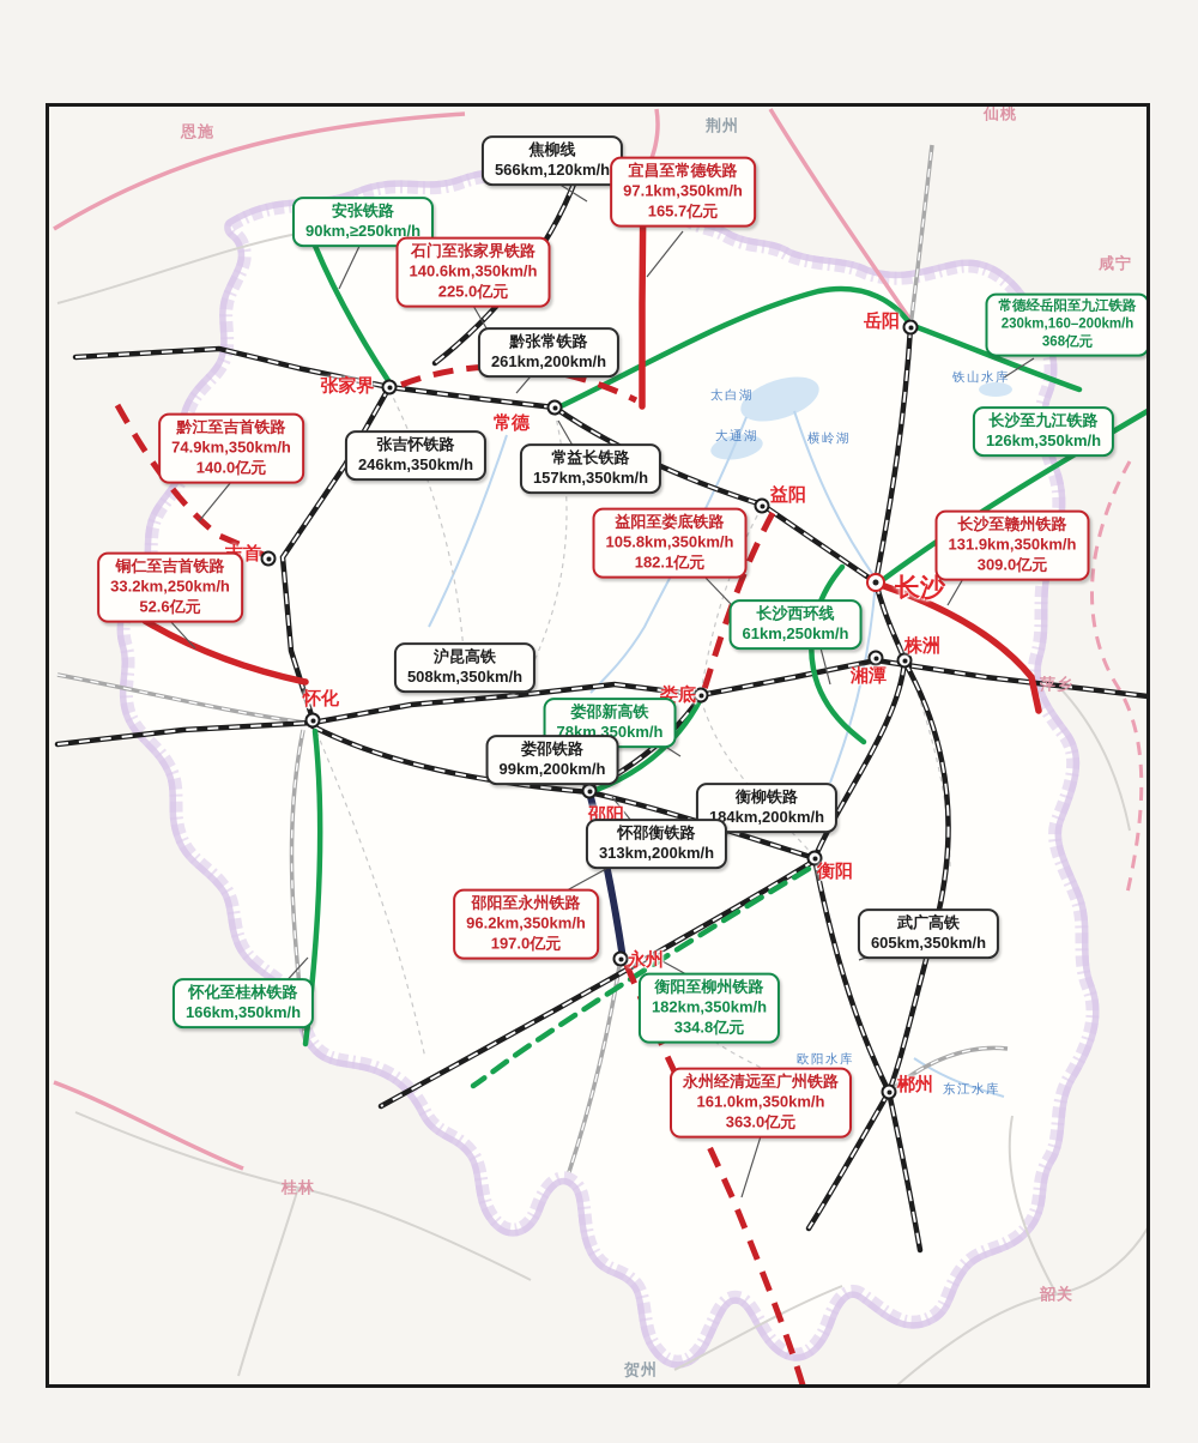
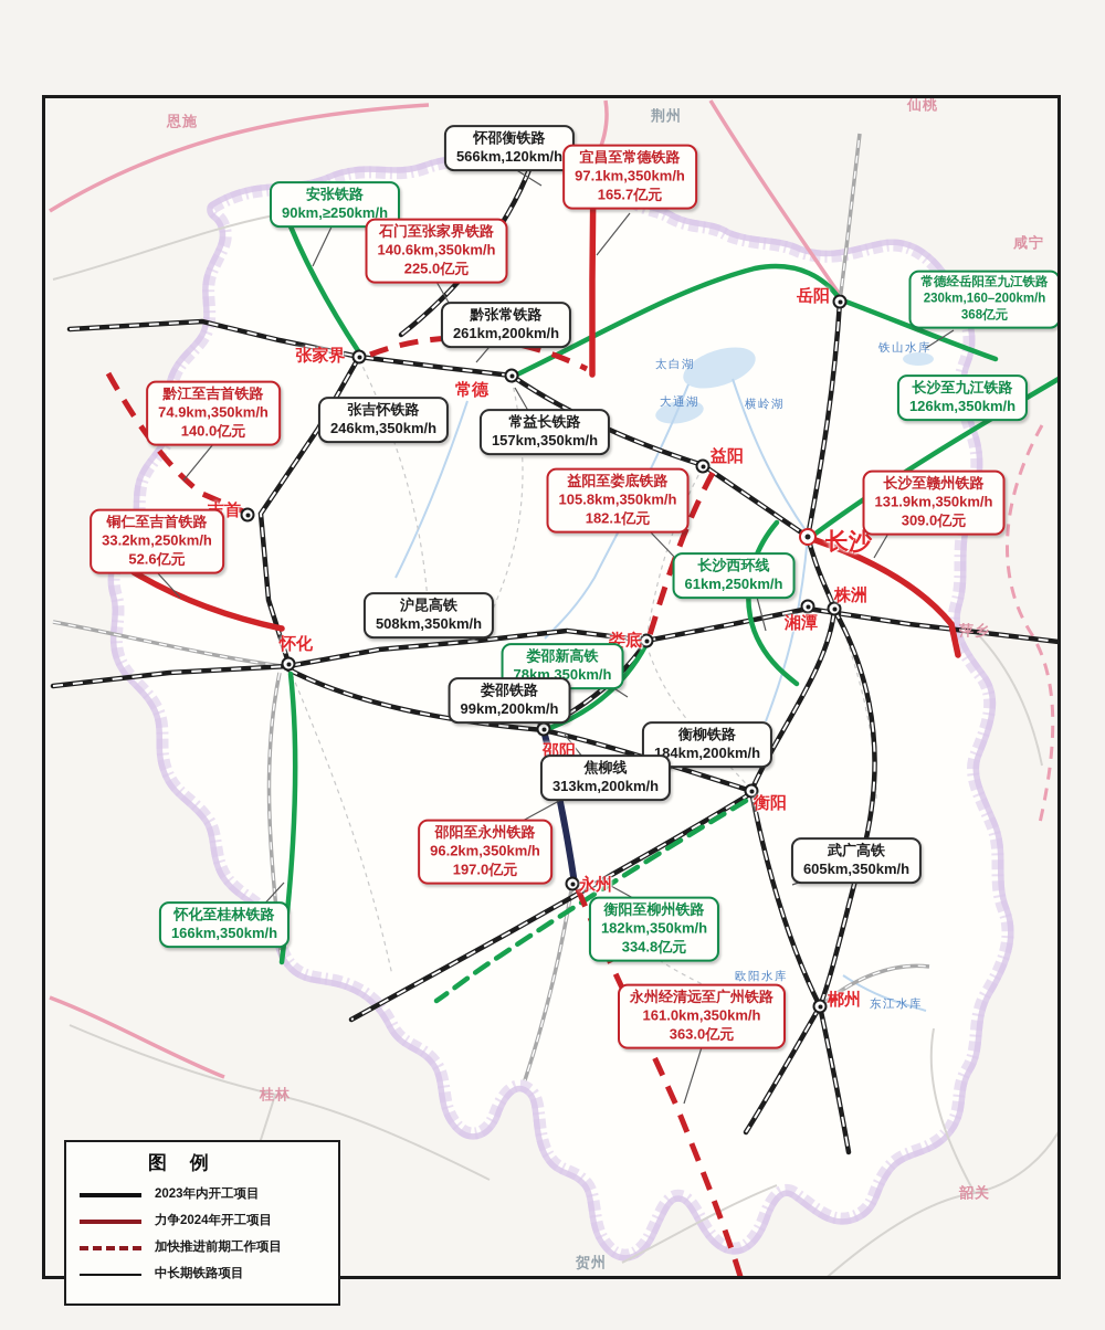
  安张铁路
  90km,≥250km/h
- 焦柳线
+ 怀邵衡铁路
  566km,120km/h
  宜昌至常德铁路
  97.1km,350km/h
  165.7亿元
  石门至张家界铁路
  140.6km,350km/h
  225.0亿元
  黔张常铁路
  261km,200km/h
  常德经岳阳至九江铁路
  230km,160–200km/h
  368亿元
  长沙至九江铁路
  126km,350km/h
  黔江至吉首铁路
  74.9km,350km/h
  140.0亿元
  张吉怀铁路
  246km,350km/h
  常益长铁路
  157km,350km/h
  益阳至娄底铁路
  105.8km,350km/h
  182.1亿元
  长沙至赣州铁路
  131.9km,350km/h
  309.0亿元
  铜仁至吉首铁路
  33.2km,250km/h
  52.6亿元
  长沙西环线
  61km,250km/h
  沪昆高铁
  508km,350km/h
  娄邵新高铁
  78km,350km/h
  娄邵铁路
  99km,200km/h
  衡柳铁路
  184km,200km/h
- 怀邵衡铁路
+ 焦柳线
  313km,200km/h
  邵阳至永州铁路
  96.2km,350km/h
  197.0亿元
  武广高铁
  605km,350km/h
  怀化至桂林铁路
  166km,350km/h
  衡阳至柳州铁路
  182km,350km/h
  334.8亿元
  永州经清远至广州铁路
  161.0km,350km/h
  363.0亿元
  张家界
  常德
  岳阳
  益阳
  长沙
  株洲
  湘潭
  怀化
  娄底
  邵阳
  衡阳
  永州
  郴州
  恩施
  荆州
  仙桃
  咸宁
  萍乡
  桂林
  贺州
  韶关
  太白湖
  大通湖
  横岭湖
  铁山水库
  欧阳水库
  东江水库
+ 图 例
+ 2023年内开工项目
+ 力争2024年开工项目
+ 加快推进前期工作项目
+ 中长期铁路项目
